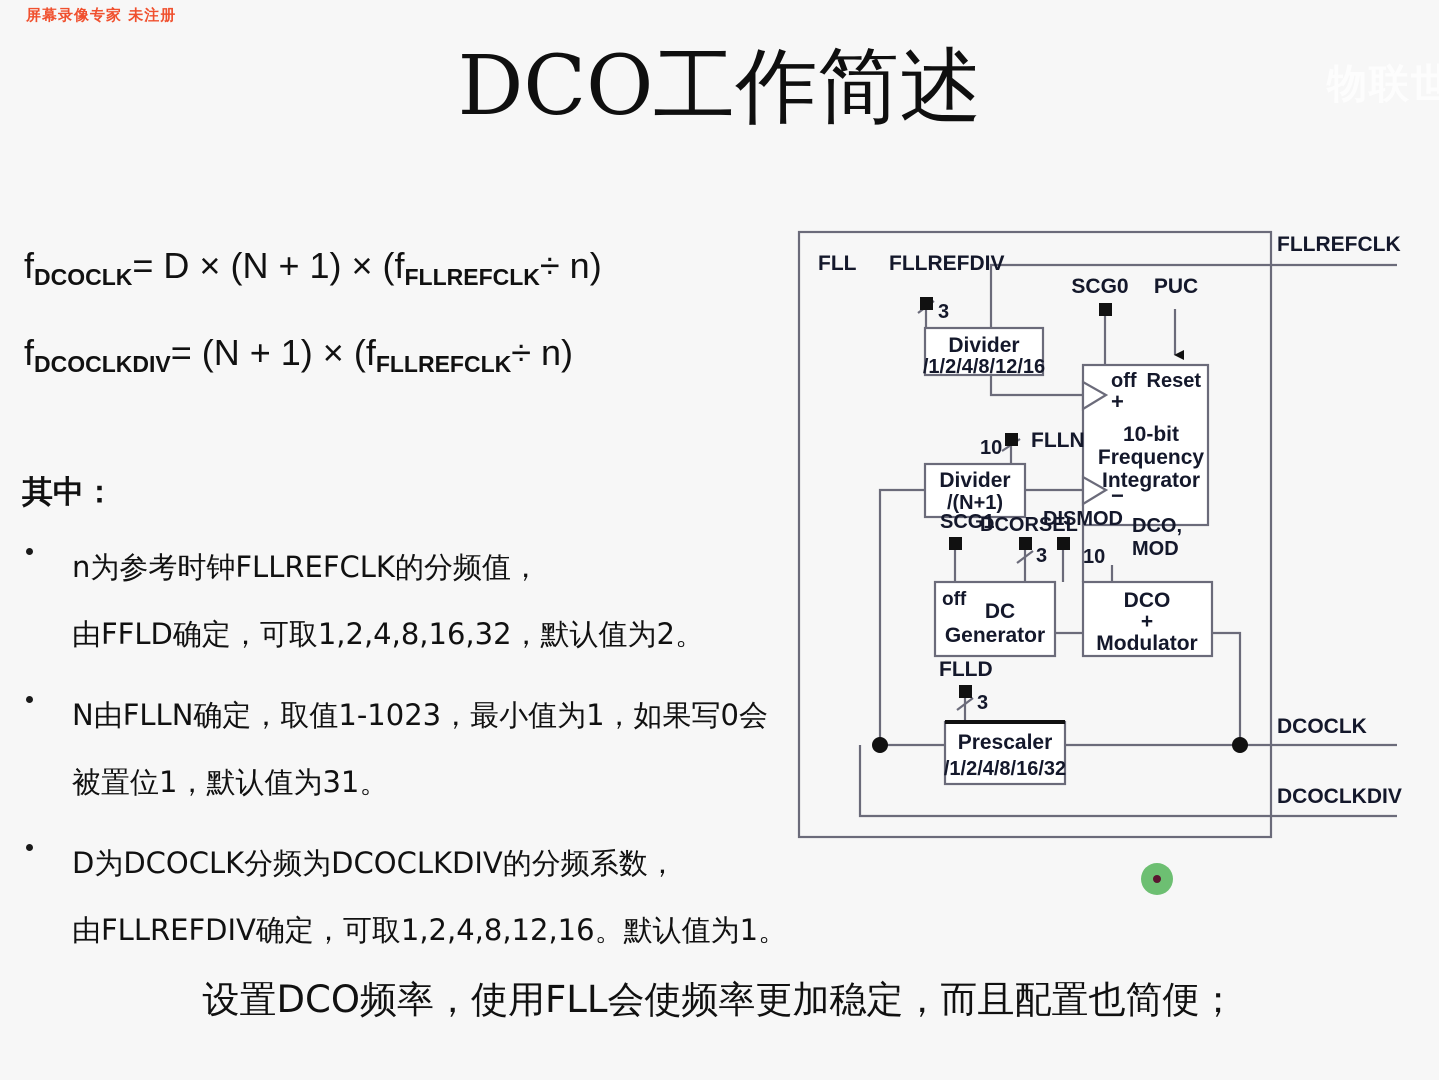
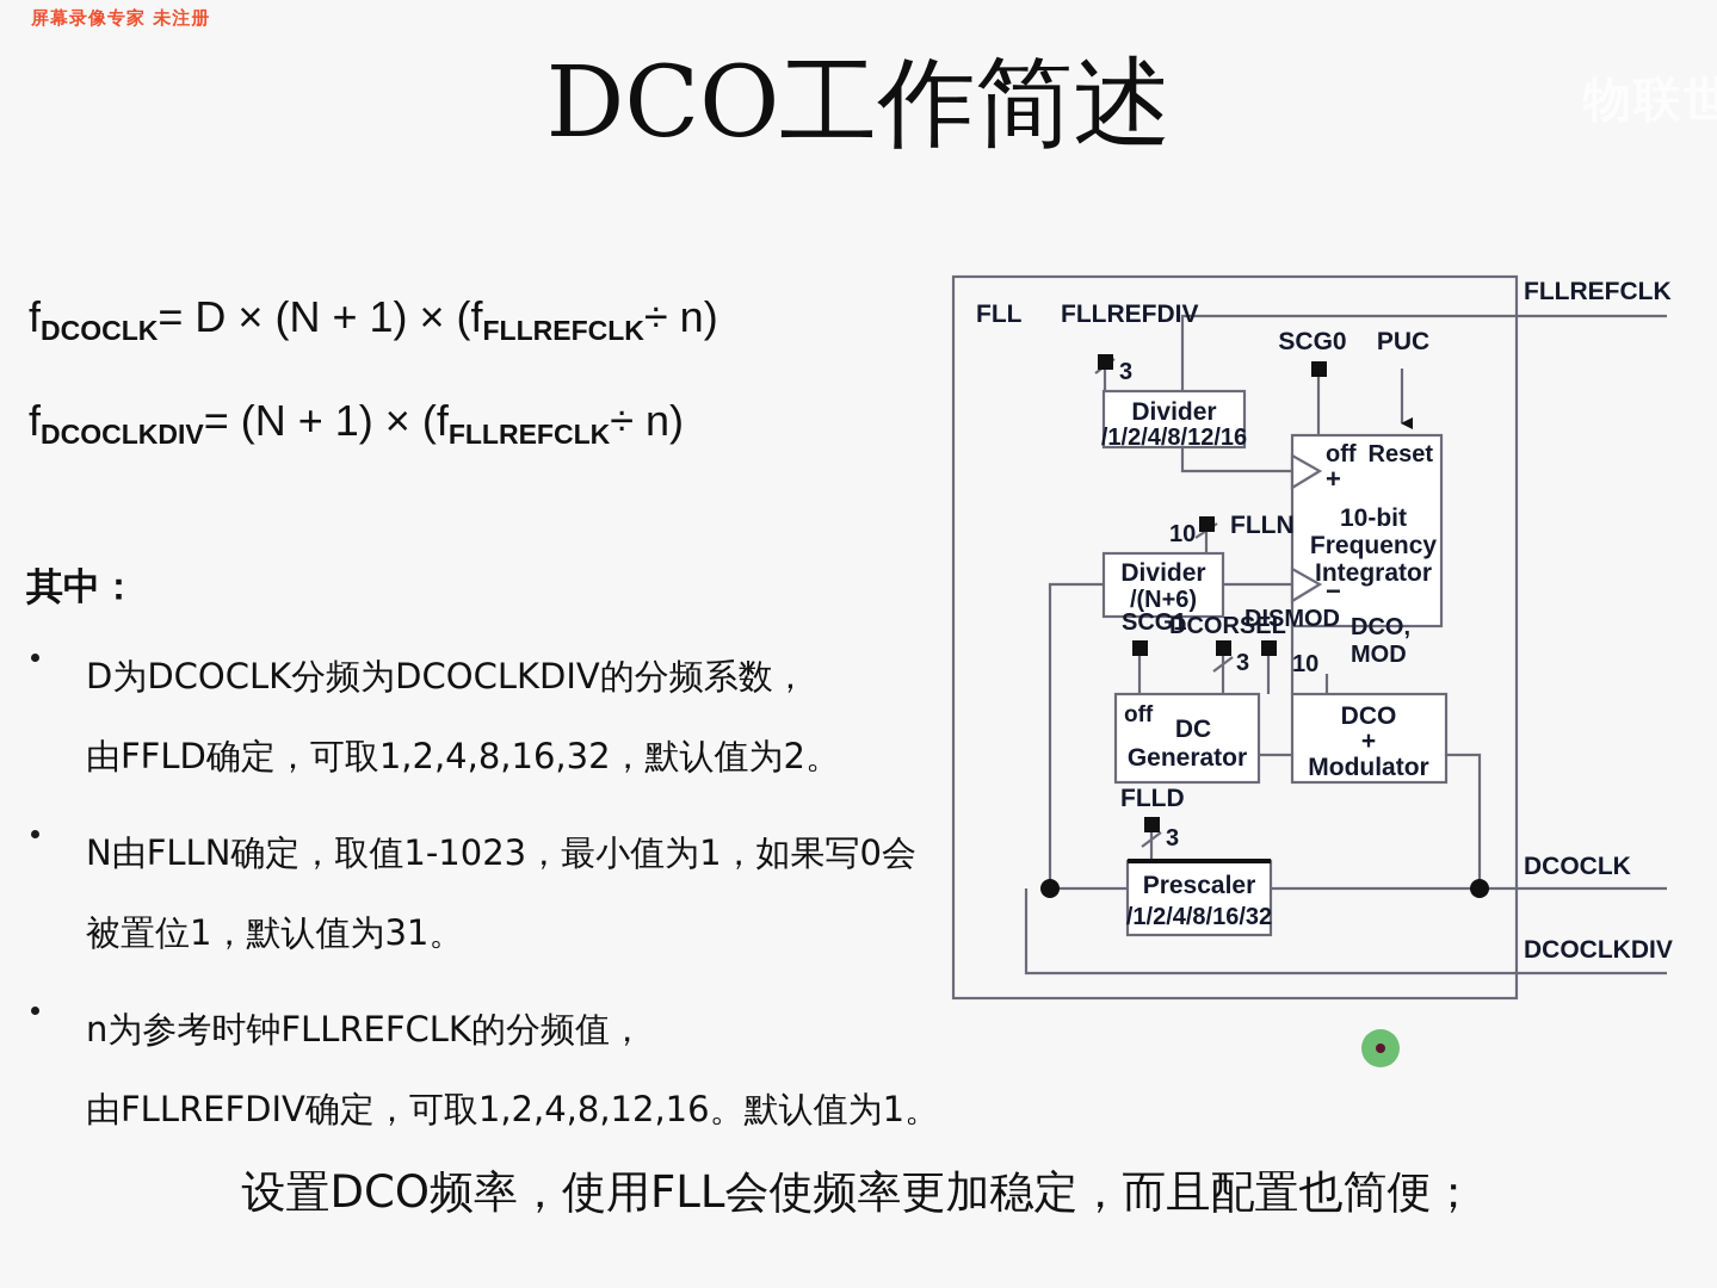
  屏幕录像专家 未注册
  DCO工作简述
  fDCOCLK= D × (N + 1) × (fFLLREFCLK÷ n)
  fDCOCLKDIV= (N + 1) × (fFLLREFCLK÷ n)
  其中：
- n为参考时钟FLLREFCLK的分频值，
+ D为DCOCLK分频为DCOCLKDIV的分频系数，
  由FFLD确定，可取1,2,4,8,16,32，默认值为2。
  N由FLLN确定，取值1-1023，最小值为1，如果写0会
  被置位1，默认值为31。
- D为DCOCLK分频为DCOCLKDIV的分频系数，
+ n为参考时钟FLLREFCLK的分频值，
  由FLLREFDIV确定，可取1,2,4,8,12,16。默认值为1。
  设置DCO频率，使用FLL会使频率更加稳定，而且配置也简便；
  FLL
  FLLREFCLK
  FLLREFDIV
  3
  SCG0
  PUC
  FLLN
  10
  off
  Reset
  +
  −
  10-bit
  Frequency
  Integrator
  Divider
  /1/2/4/8/12/16
  Divider
- /(N+1)
+ /(N+6)
  SCG1
  DCORSEL
  DISMOD
  3
  10
  DCO,
  MOD
  off
  DC
  Generator
  DCO
  +
  Modulator
  FLLD
  3
  Prescaler
  /1/2/4/8/16/32
  DCOCLK
  DCOCLKDIV
